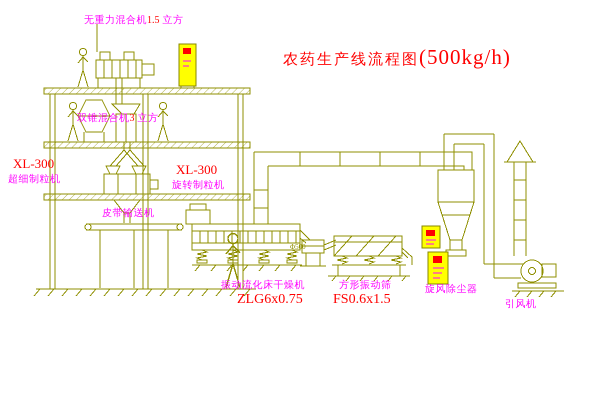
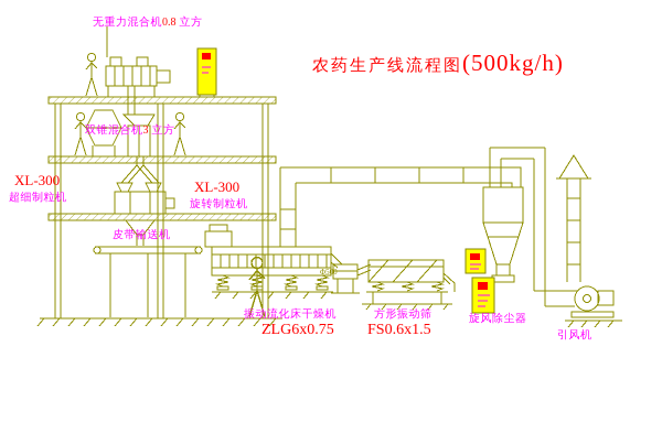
  农药生产线流程图(500kg/h)
- 无重力混合机1.5 立方
+ 无重力混合机0.8 立方
  双锥混合机3 立方
  XL-300
  超细制粒机
  XL-300
  旋转制粒机
  皮带输送机
  振动流化床干燥机
  ZLG6x0.75
  方形振动筛
  FS0.6x1.5
  旋风除尘器
  引风机
  Φ500
